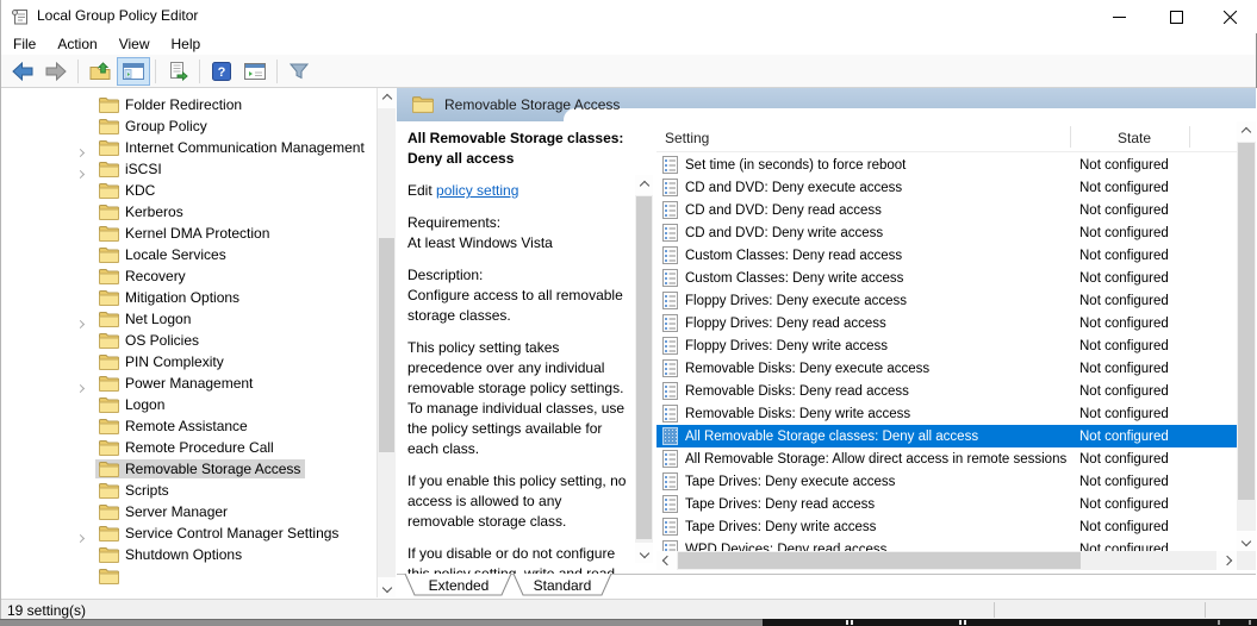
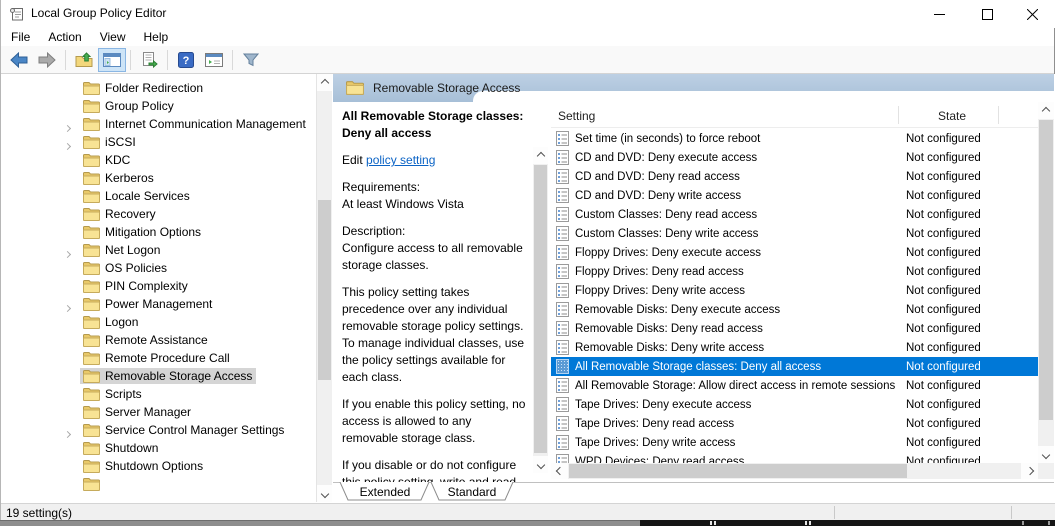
  Local Group Policy Editor
  File
  Action
  View
  Help
  ?
  Folder Redirection
  Group Policy
  Internet Communication Management
  iSCSI
  KDC
  Kerberos
- Kernel DMA Protection
  Locale Services
  Recovery
  Mitigation Options
  Net Logon
  OS Policies
  PIN Complexity
  Power Management
  Logon
  Remote Assistance
  Remote Procedure Call
  Removable Storage Access
  Scripts
  Server Manager
  Service Control Manager Settings
+ Shutdown
  Shutdown Options
  Removable Storage Access
  All Removable Storage classes: Deny all access
  Edit policy setting
  Requirements:
  At least Windows Vista
  Description:
  Configure access to all removable storage classes.
  This policy setting takes precedence over any individual removable storage policy settings. To manage individual classes, use the policy settings available for each class.
  If you enable this policy setting, no access is allowed to any removable storage class.
  Setting
  State
  Set time (in seconds) to force reboot
  Not configured
  CD and DVD: Deny execute access
  Not configured
  CD and DVD: Deny read access
  Not configured
  CD and DVD: Deny write access
  Not configured
  Custom Classes: Deny read access
  Not configured
  Custom Classes: Deny write access
  Not configured
  Floppy Drives: Deny execute access
  Not configured
  Floppy Drives: Deny read access
  Not configured
  Floppy Drives: Deny write access
  Not configured
  Removable Disks: Deny execute access
  Not configured
  Removable Disks: Deny read access
  Not configured
  Removable Disks: Deny write access
  Not configured
  All Removable Storage classes: Deny all access
  Not configured
  All Removable Storage: Allow direct access in remote sessions
  Not configured
  Tape Drives: Deny execute access
  Not configured
  Tape Drives: Deny read access
  Not configured
  Tape Drives: Deny write access
  Not configured
  WPD Devices: Deny read access
  Not configured
  Extended
  Standard
  19 setting(s)
